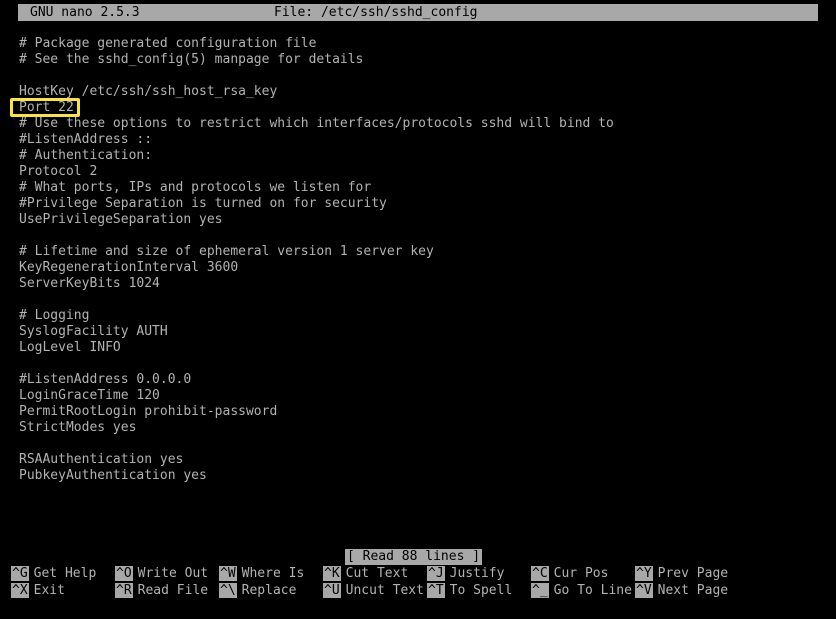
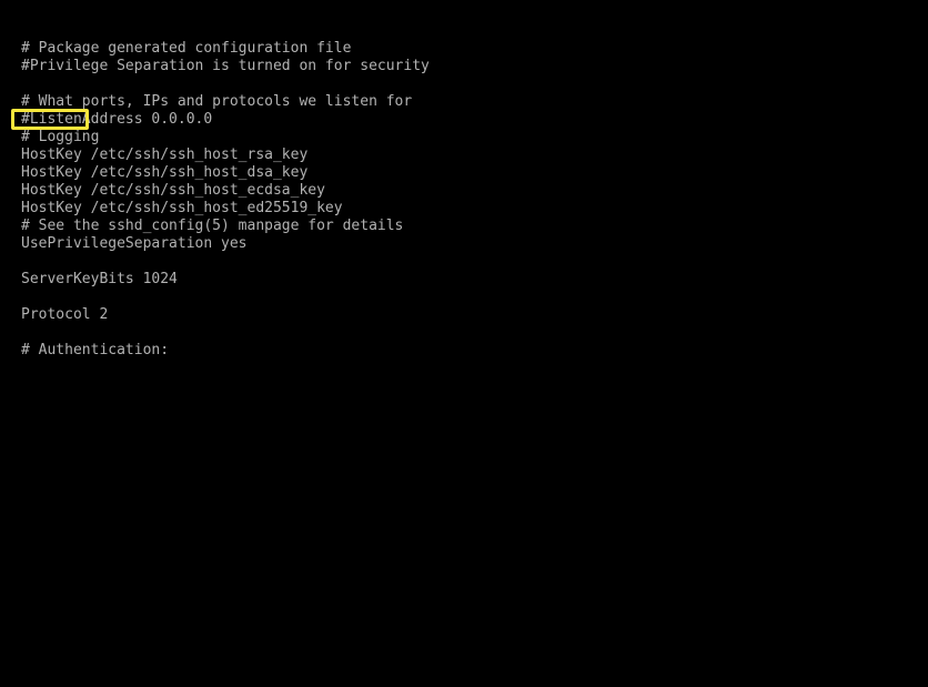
- GNU nano 2.5.3
- File: /etc/ssh/sshd_config
  # Package generated configuration file
- # See the sshd_config(5) manpage for details
+ #Privilege Separation is turned on for security
- HostKey /etc/ssh/ssh_host_rsa_key
+ # What ports, IPs and protocols we listen for
- Port 22
- # Use these options to restrict which interfaces/protocols sshd will bind to
- #ListenAddress ::
- # Authentication:
+ #ListenAddress 0.0.0.0
- Protocol 2
+ # Logging
- # What ports, IPs and protocols we listen for
+ HostKey /etc/ssh/ssh_host_rsa_key
+ HostKey /etc/ssh/ssh_host_dsa_key
+ HostKey /etc/ssh/ssh_host_ecdsa_key
+ HostKey /etc/ssh/ssh_host_ed25519_key
- #Privilege Separation is turned on for security
+ # See the sshd_config(5) manpage for details
  UsePrivilegeSeparation yes
- # Lifetime and size of ephemeral version 1 server key
- KeyRegenerationInterval 3600
  ServerKeyBits 1024
- # Logging
+ Protocol 2
- SyslogFacility AUTH
- LogLevel INFO
- #ListenAddress 0.0.0.0
+ # Authentication:
- LoginGraceTime 120
- PermitRootLogin prohibit-password
- StrictModes yes
- RSAAuthentication yes
- PubkeyAuthentication yes
- [ Read 88 lines ]
- ^G Get Help
- ^O Write Out
- ^W Where Is
- ^K Cut Text
- ^J Justify
- ^C Cur Pos
- ^Y Prev Page
- ^X Exit
- ^R Read File
- ^\ Replace
- ^U Uncut Text
- ^T To Spell
- ^_ Go To Line
- ^V Next Page
